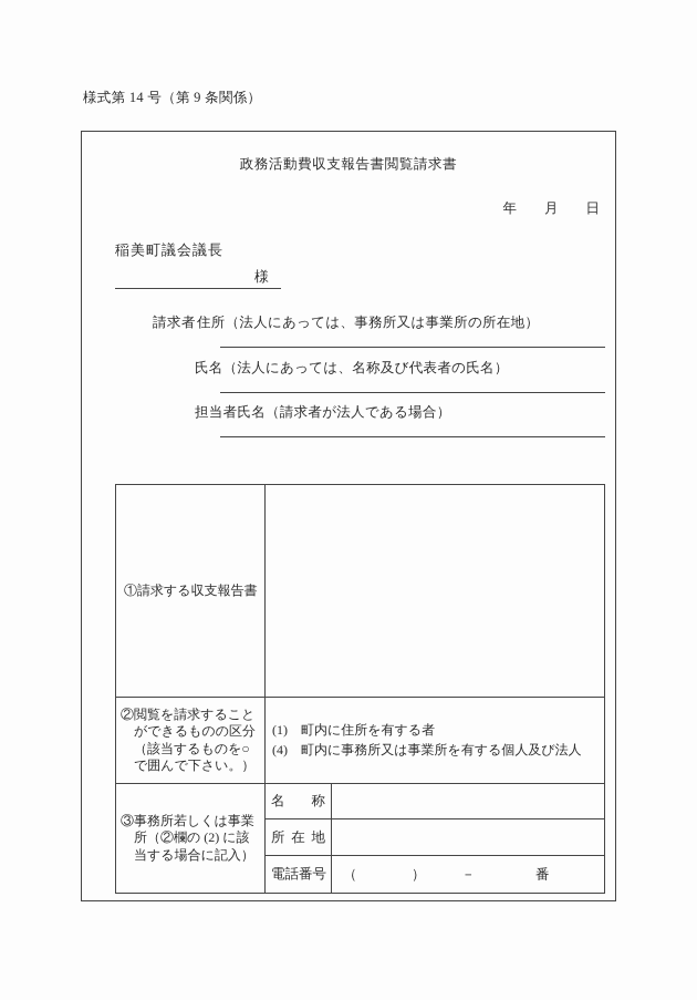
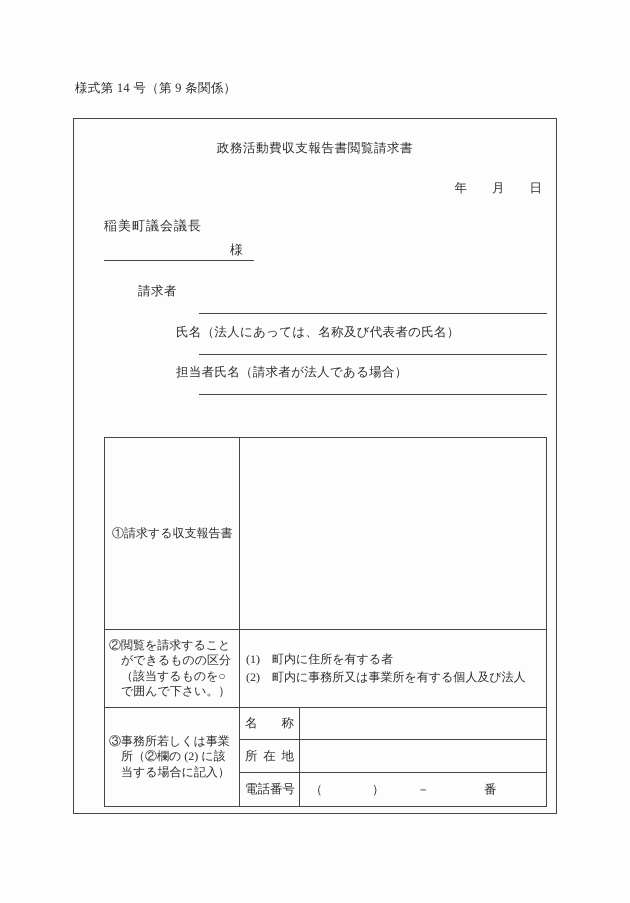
  様式第 14 号（第 9 条関係）
  政務活動費収支報告書閲覧請求書
  年 月 日
  稲美町議会議長
  様
  請求者
- 住所（法人にあっては、事務所又は事業所の所在地）
  氏名（法人にあっては、名称及び代表者の氏名）
  担当者氏名（請求者が法人である場合）
  ①請求する収支報告書
- ②閲覧を請求すること ができるものの区分 （該当するものを○ で囲んで下さい。）	(1) 町内に住所を有する者 (4) 町内に事務所又は事業所を有する個人及び法人
+ ②閲覧を請求すること ができるものの区分 （該当するものを○ で囲んで下さい。）	(1) 町内に住所を有する者 (2) 町内に事務所又は事業所を有する個人及び法人
  ③事務所若しくは事業 所（②欄の (2) に該 当する場合に記入）	名称
  所在地
  電話番号	（ ） － 番
